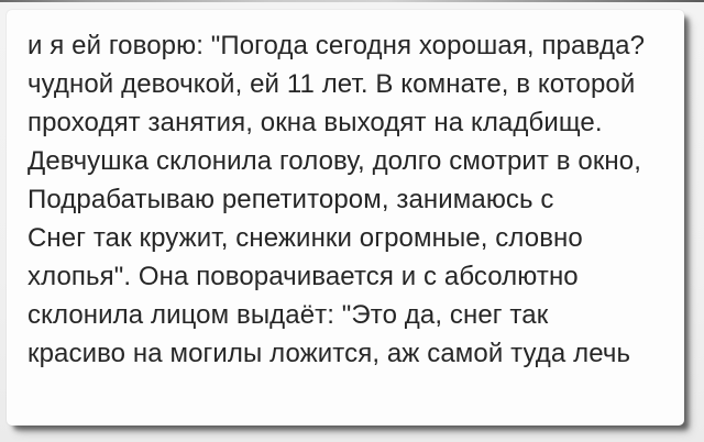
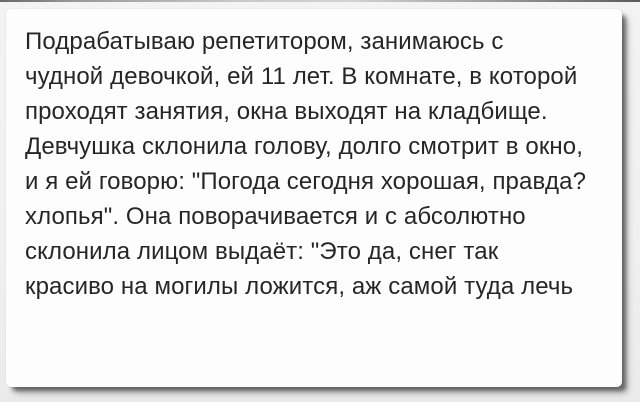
- и я ей говорю: "Погода сегодня хорошая, правда?
+ Подрабатываю репетитором, занимаюсь с
  чудной девочкой, ей 11 лет. В комнате, в которой
  проходят занятия, окна выходят на кладбище.
  Девчушка склонила голову, долго смотрит в окно,
- Подрабатываю репетитором, занимаюсь с
+ и я ей говорю: "Погода сегодня хорошая, правда?
- Снег так кружит, снежинки огромные, словно
  хлопья". Она поворачивается и с абсолютно
  склонила лицом выдаёт: "Это да, снег так
  красиво на могилы ложится, аж самой туда лечь
